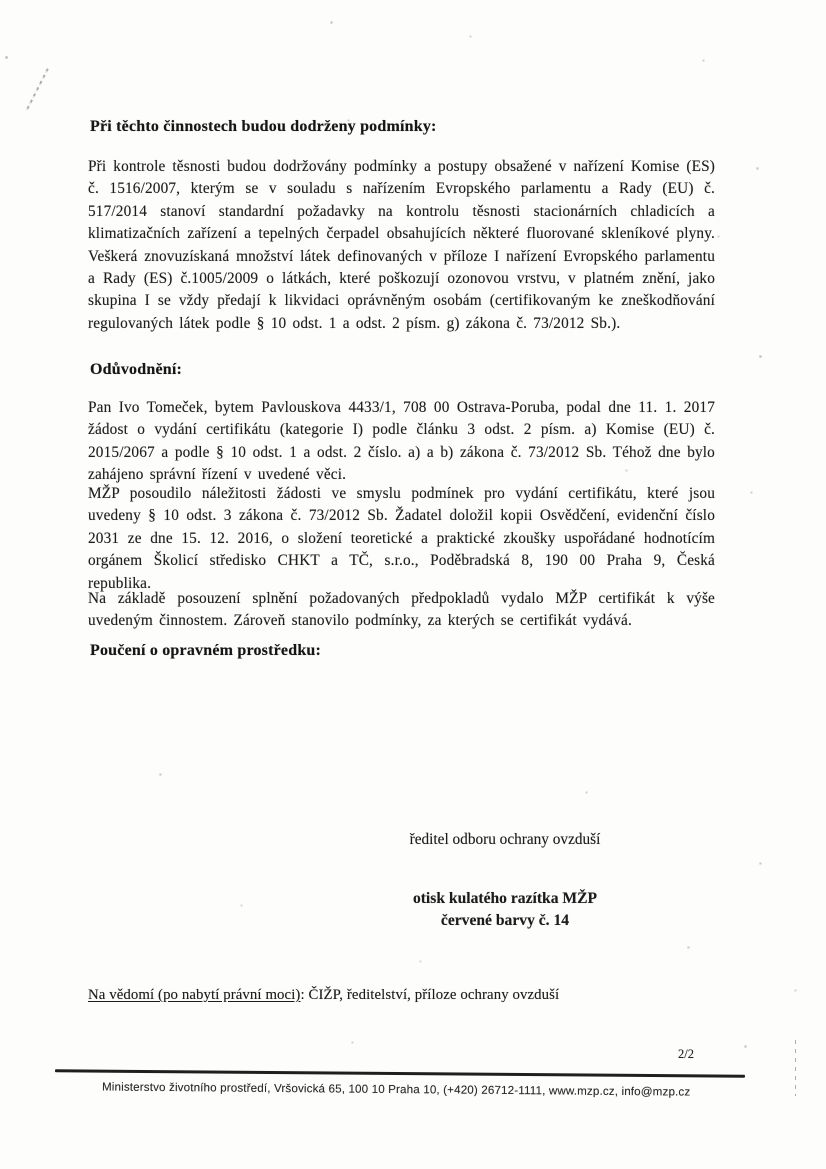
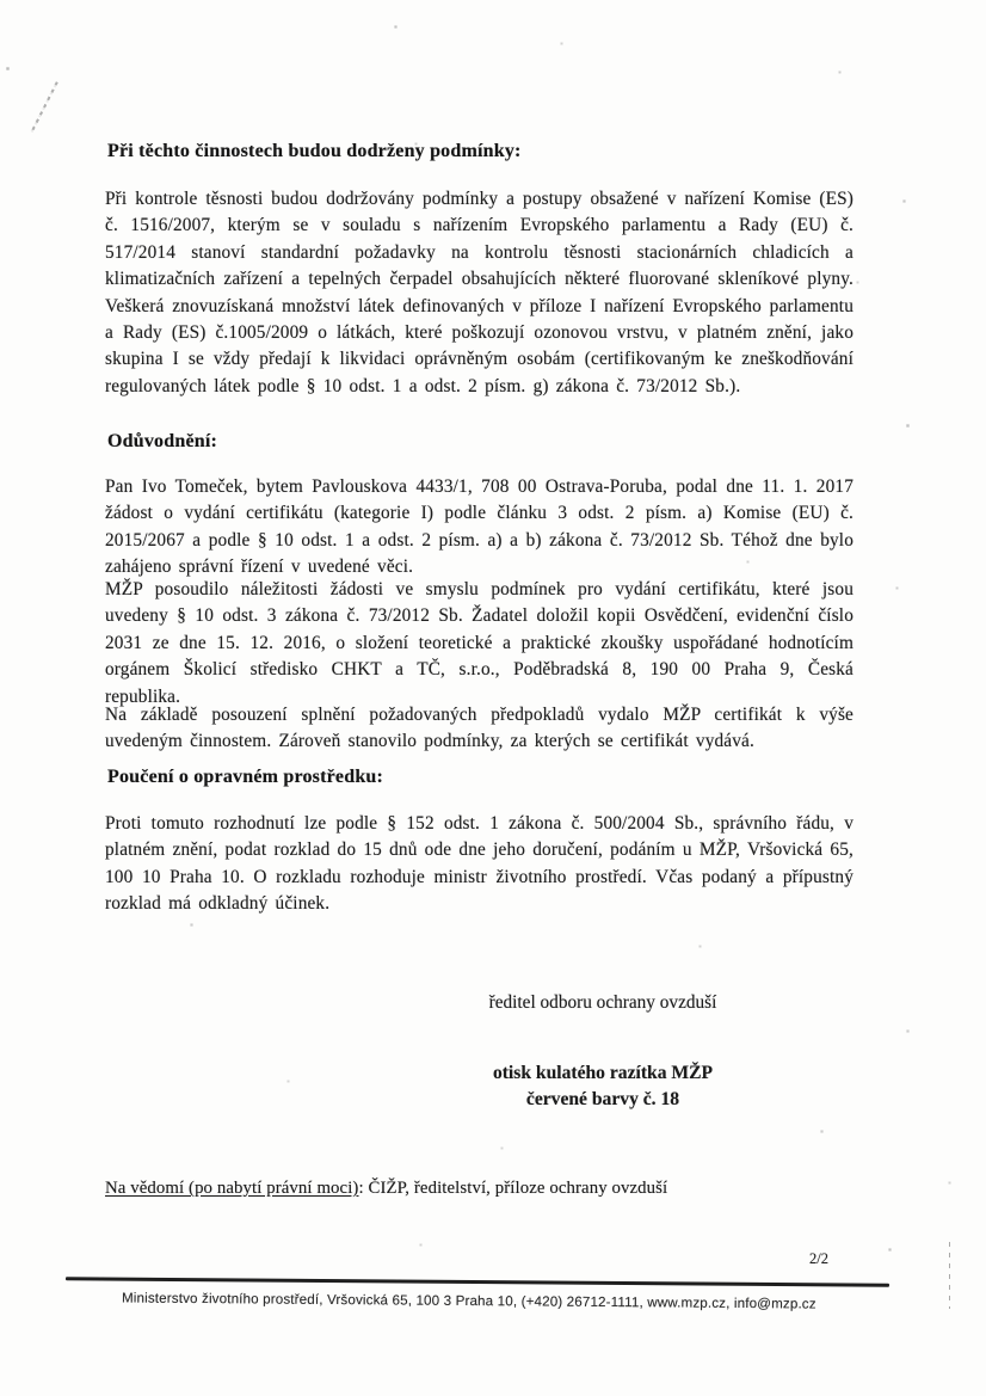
  Při těchto činnostech budou dodrženy podmínky:
  Při kontrole těsnosti budou dodržovány podmínky a postupy obsažené v nařízení Komise (ES) č. 1516/2007, kterým se v souladu s nařízením Evropského parlamentu a Rady (EU) č. 517/2014 stanoví standardní požadavky na kontrolu těsnosti stacionárních chladicích a klimatizačních zařízení a tepelných čerpadel obsahujících některé fluorované skleníkové plyny. Veškerá znovuzískaná množství látek definovaných v příloze I nařízení Evropského parlamentu a Rady (ES) č.1005/2009 o látkách, které poškozují ozonovou vrstvu, v platném znění, jako skupina I se vždy předají k likvidaci oprávněným osobám (certifikovaným ke zneškodňování regulovaných látek podle § 10 odst. 1 a odst. 2 písm. g) zákona č. 73/2012 Sb.).
  Odůvodnění:
- Pan Ivo Tomeček, bytem Pavlouskova 4433/1, 708 00 Ostrava-Poruba, podal dne 11. 1. 2017 žádost o vydání certifikátu (kategorie I) podle článku 3 odst. 2 písm. a) Komise (EU) č. 2015/2067 a podle § 10 odst. 1 a odst. 2 číslo. a) a b) zákona č. 73/2012 Sb. Téhož dne bylo zahájeno správní řízení v uvedené věci.
+ Pan Ivo Tomeček, bytem Pavlouskova 4433/1, 708 00 Ostrava-Poruba, podal dne 11. 1. 2017 žádost o vydání certifikátu (kategorie I) podle článku 3 odst. 2 písm. a) Komise (EU) č. 2015/2067 a podle § 10 odst. 1 a odst. 2 písm. a) a b) zákona č. 73/2012 Sb. Téhož dne bylo zahájeno správní řízení v uvedené věci.
  MŽP posoudilo náležitosti žádosti ve smyslu podmínek pro vydání certifikátu, které jsou uvedeny § 10 odst. 3 zákona č. 73/2012 Sb. Žadatel doložil kopii Osvědčení, evidenční číslo 2031 ze dne 15. 12. 2016, o složení teoretické a praktické zkoušky uspořádané hodnotícím orgánem Školicí středisko CHKT a TČ, s.r.o., Poděbradská 8, 190 00 Praha 9, Česká republika.
  Na základě posouzení splnění požadovaných předpokladů vydalo MŽP certifikát k výše uvedeným činnostem. Zároveň stanovilo podmínky, za kterých se certifikát vydává.
  Poučení o opravném prostředku:
+ Proti tomuto rozhodnutí lze podle § 152 odst. 1 zákona č. 500/2004 Sb., správního řádu, v platném znění, podat rozklad do 15 dnů ode dne jeho doručení, podáním u MŽP, Vršovická 65, 100 10 Praha 10. O rozkladu rozhoduje ministr životního prostředí. Včas podaný a přípustný rozklad má odkladný účinek.
  ředitel odboru ochrany ovzduší
  otisk kulatého razítka MŽP
- červené barvy č. 14
+ červené barvy č. 18
  Na vědomí (po nabytí právní moci): ČIŽP, ředitelství, příloze ochrany ovzduší
  2/2
- Ministerstvo životního prostředí, Vršovická 65, 100 10 Praha 10, (+420) 26712-1111, www.mzp.cz, info@mzp.cz
+ Ministerstvo životního prostředí, Vršovická 65, 100 3 Praha 10, (+420) 26712-1111, www.mzp.cz, info@mzp.cz
